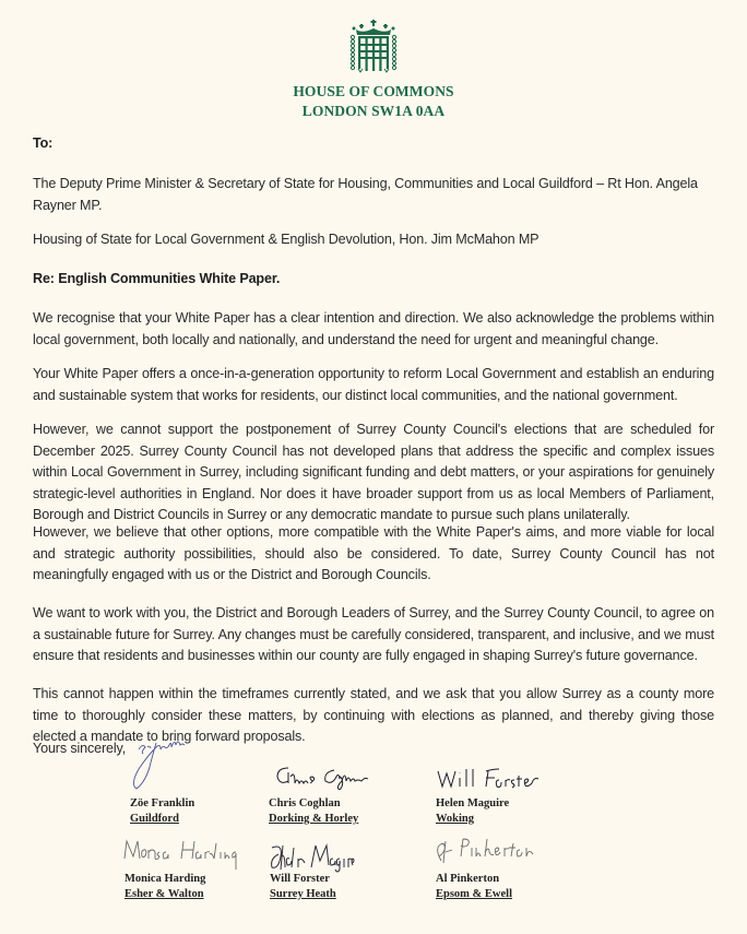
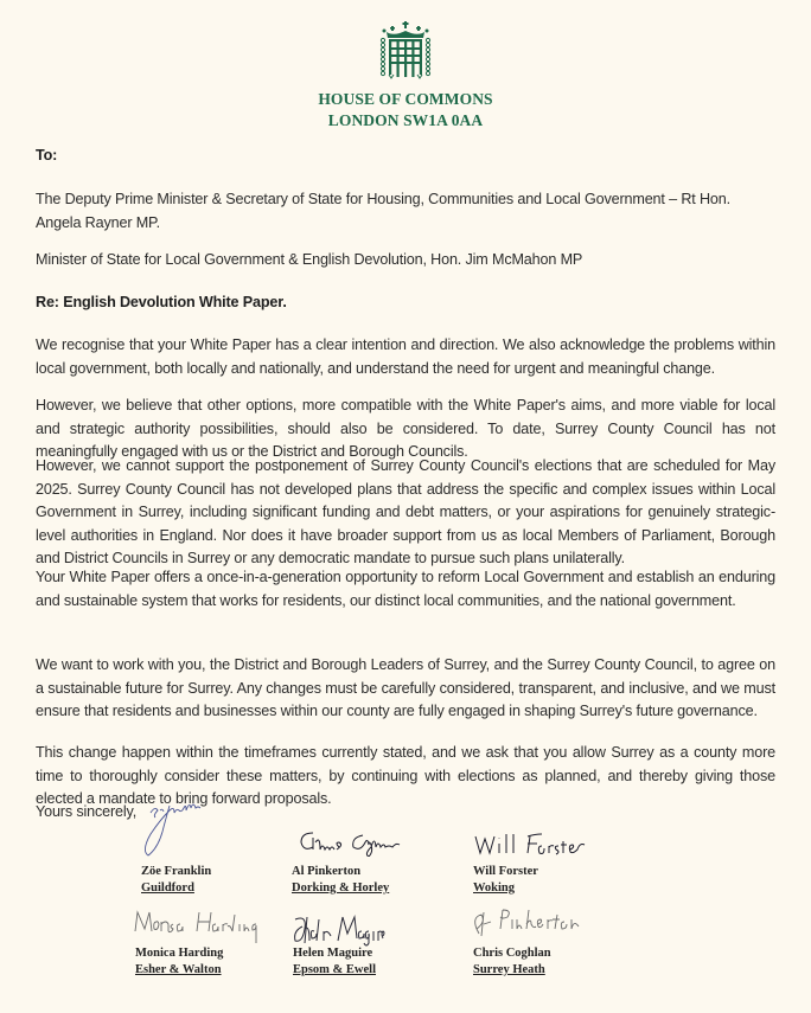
  HOUSE OF COMMONS
  LONDON SW1A 0AA
  To:
- The Deputy Prime Minister & Secretary of State for Housing, Communities and Local Guildford – Rt Hon. Angela Rayner MP.
+ The Deputy Prime Minister & Secretary of State for Housing, Communities and Local Government – Rt Hon. Angela Rayner MP.
- Housing of State for Local Government & English Devolution, Hon. Jim McMahon MP
+ Minister of State for Local Government & English Devolution, Hon. Jim McMahon MP
- Re: English Communities White Paper.
+ Re: English Devolution White Paper.
  We recognise that your White Paper has a clear intention and direction. We also acknowledge the problems within local government, both locally and nationally, and understand the need for urgent and meaningful change.
- Your White Paper offers a once-in-a-generation opportunity to reform Local Government and establish an enduring and sustainable system that works for residents, our distinct local communities, and the national government.
+ However, we believe that other options, more compatible with the White Paper's aims, and more viable for local and strategic authority possibilities, should also be considered. To date, Surrey County Council has not meaningfully engaged with us or the District and Borough Councils.
- However, we cannot support the postponement of Surrey County Council's elections that are scheduled for December 2025. Surrey County Council has not developed plans that address the specific and complex issues within Local Government in Surrey, including significant funding and debt matters, or your aspirations for genuinely strategic-level authorities in England. Nor does it have broader support from us as local Members of Parliament, Borough and District Councils in Surrey or any democratic mandate to pursue such plans unilaterally.
+ However, we cannot support the postponement of Surrey County Council's elections that are scheduled for May 2025. Surrey County Council has not developed plans that address the specific and complex issues within Local Government in Surrey, including significant funding and debt matters, or your aspirations for genuinely strategic-level authorities in England. Nor does it have broader support from us as local Members of Parliament, Borough and District Councils in Surrey or any democratic mandate to pursue such plans unilaterally.
- However, we believe that other options, more compatible with the White Paper's aims, and more viable for local and strategic authority possibilities, should also be considered. To date, Surrey County Council has not meaningfully engaged with us or the District and Borough Councils.
+ Your White Paper offers a once-in-a-generation opportunity to reform Local Government and establish an enduring and sustainable system that works for residents, our distinct local communities, and the national government.
  We want to work with you, the District and Borough Leaders of Surrey, and the Surrey County Council, to agree on a sustainable future for Surrey. Any changes must be carefully considered, transparent, and inclusive, and we must ensure that residents and businesses within our county are fully engaged in shaping Surrey's future governance.
- This cannot happen within the timeframes currently stated, and we ask that you allow Surrey as a county more time to thoroughly consider these matters, by continuing with elections as planned, and thereby giving those elected a mandate to bring forward proposals.
+ This change happen within the timeframes currently stated, and we ask that you allow Surrey as a county more time to thoroughly consider these matters, by continuing with elections as planned, and thereby giving those elected a mandate to bring forward proposals.
  Yours sincerely,
  Zöe Franklin
  Guildford
- Chris Coghlan
+ Al Pinkerton
  Dorking & Horley
- Helen Maguire
+ Will Forster
  Woking
  Monica Harding
  Esher & Walton
- Will Forster
+ Helen Maguire
- Surrey Heath
+ Epsom & Ewell
- Al Pinkerton
+ Chris Coghlan
- Epsom & Ewell
+ Surrey Heath
